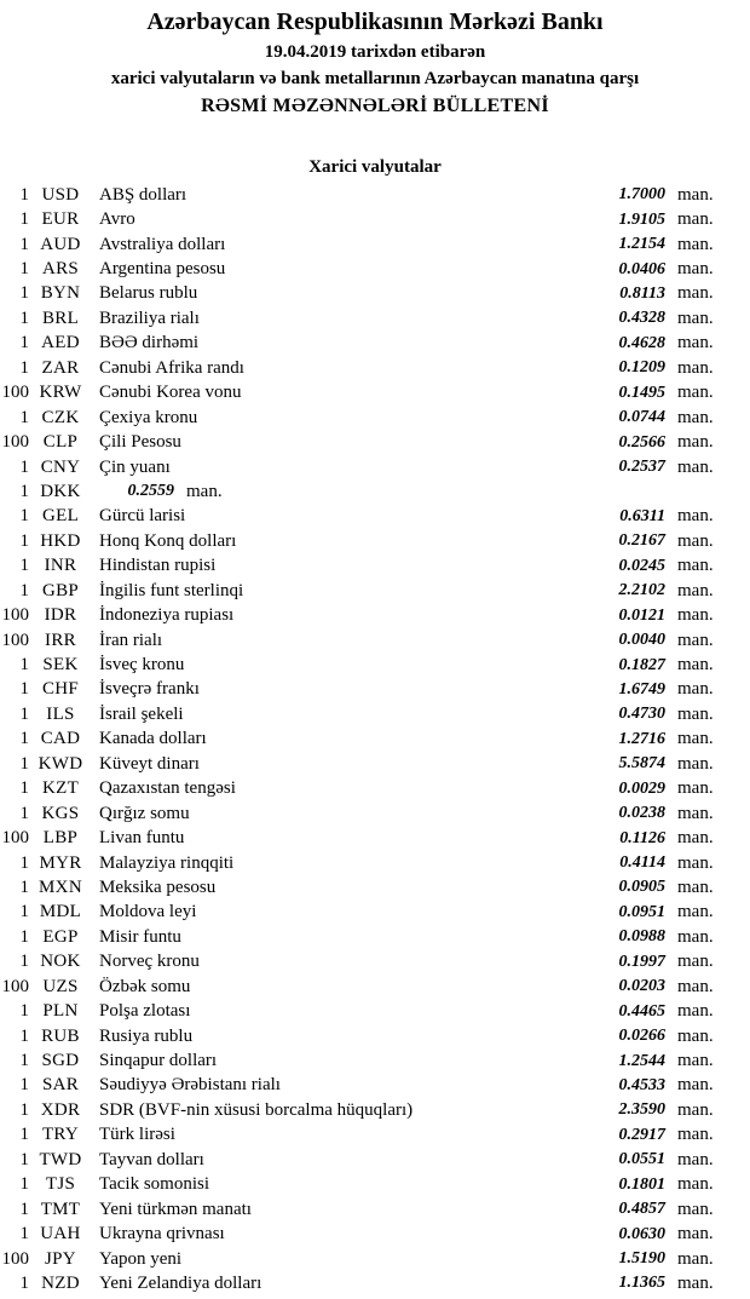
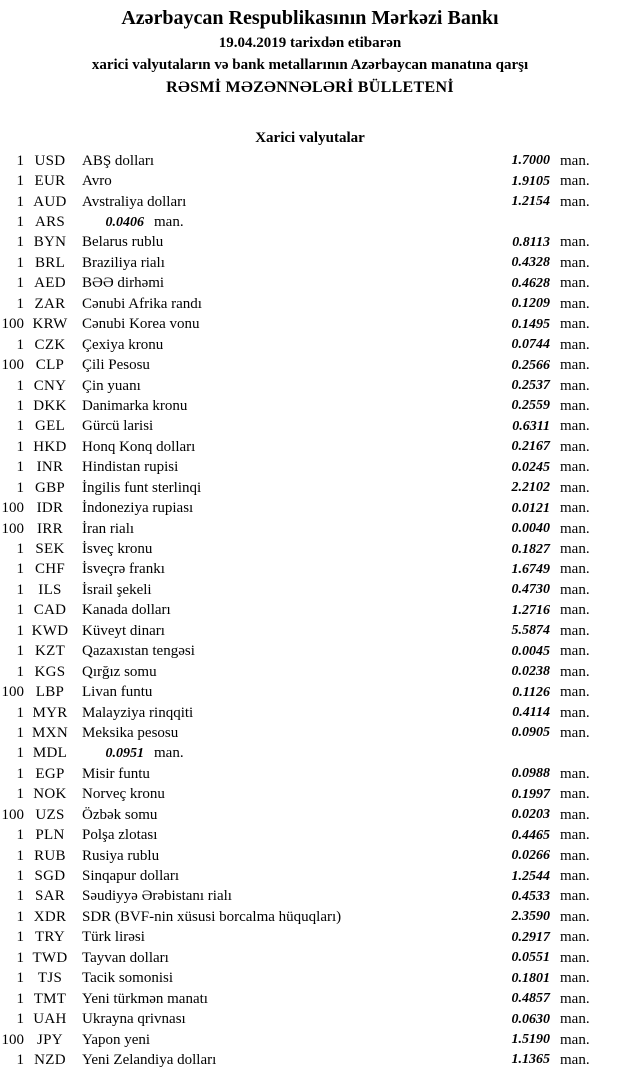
  Azərbaycan Respublikasının Mərkəzi Bankı
  19.04.2019 tarixdən etibarən
  xarici valyutaların və bank metallarının Azərbaycan manatına qarşı
  RƏSMİ MƏZƏNNƏLƏRİ BÜLLETENİ
  Xarici valyutalar
  1
  USD
  ABŞ dolları
  1.7000
  man.
  1
  EUR
  Avro
  1.9105
  man.
  1
  AUD
  Avstraliya dolları
  1.2154
  man.
  1
  ARS
- Argentina pesosu
  0.0406
  man.
  1
  BYN
  Belarus rublu
  0.8113
  man.
  1
  BRL
  Braziliya rialı
  0.4328
  man.
  1
  AED
  BƏƏ dirhəmi
  0.4628
  man.
  1
  ZAR
  Cənubi Afrika randı
  0.1209
  man.
  100
  KRW
  Cənubi Korea vonu
  0.1495
  man.
  1
  CZK
  Çexiya kronu
  0.0744
  man.
  100
  CLP
  Çili Pesosu
  0.2566
  man.
  1
  CNY
  Çin yuanı
  0.2537
  man.
  1
  DKK
+ Danimarka kronu
  0.2559
  man.
  1
  GEL
  Gürcü larisi
  0.6311
  man.
  1
  HKD
  Honq Konq dolları
  0.2167
  man.
  1
  INR
  Hindistan rupisi
  0.0245
  man.
  1
  GBP
  İngilis funt sterlinqi
  2.2102
  man.
  100
  IDR
  İndoneziya rupiası
  0.0121
  man.
  100
  IRR
  İran rialı
  0.0040
  man.
  1
  SEK
  İsveç kronu
  0.1827
  man.
  1
  CHF
  İsveçrə frankı
  1.6749
  man.
  1
  ILS
  İsrail şekeli
  0.4730
  man.
  1
  CAD
  Kanada dolları
  1.2716
  man.
  1
  KWD
  Küveyt dinarı
  5.5874
  man.
  1
  KZT
  Qazaxıstan tengəsi
- 0.0029
+ 0.0045
  man.
  1
  KGS
  Qırğız somu
  0.0238
  man.
  100
  LBP
  Livan funtu
  0.1126
  man.
  1
  MYR
  Malayziya rinqqiti
  0.4114
  man.
  1
  MXN
  Meksika pesosu
  0.0905
  man.
  1
  MDL
- Moldova leyi
  0.0951
  man.
  1
  EGP
  Misir funtu
  0.0988
  man.
  1
  NOK
  Norveç kronu
  0.1997
  man.
  100
  UZS
  Özbək somu
  0.0203
  man.
  1
  PLN
  Polşa zlotası
  0.4465
  man.
  1
  RUB
  Rusiya rublu
  0.0266
  man.
  1
  SGD
  Sinqapur dolları
  1.2544
  man.
  1
  SAR
  Səudiyyə Ərəbistanı rialı
  0.4533
  man.
  1
  XDR
  SDR (BVF-nin xüsusi borcalma hüquqları)
  2.3590
  man.
  1
  TRY
  Türk lirəsi
  0.2917
  man.
  1
  TWD
  Tayvan dolları
  0.0551
  man.
  1
  TJS
  Tacik somonisi
  0.1801
  man.
  1
  TMT
  Yeni türkmən manatı
  0.4857
  man.
  1
  UAH
  Ukrayna qrivnası
  0.0630
  man.
  100
  JPY
  Yapon yeni
  1.5190
  man.
  1
  NZD
  Yeni Zelandiya dolları
  1.1365
  man.
